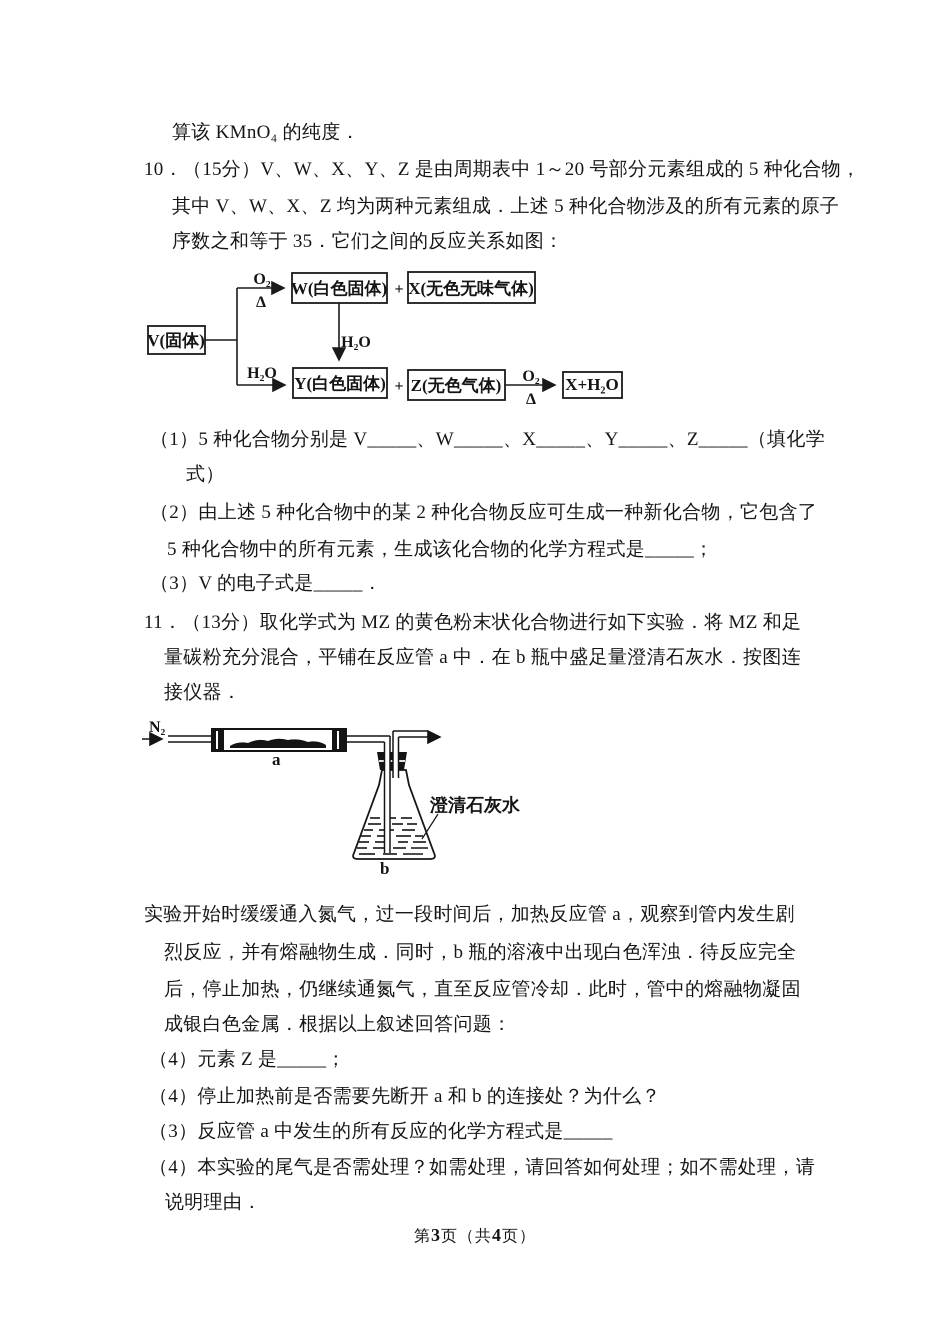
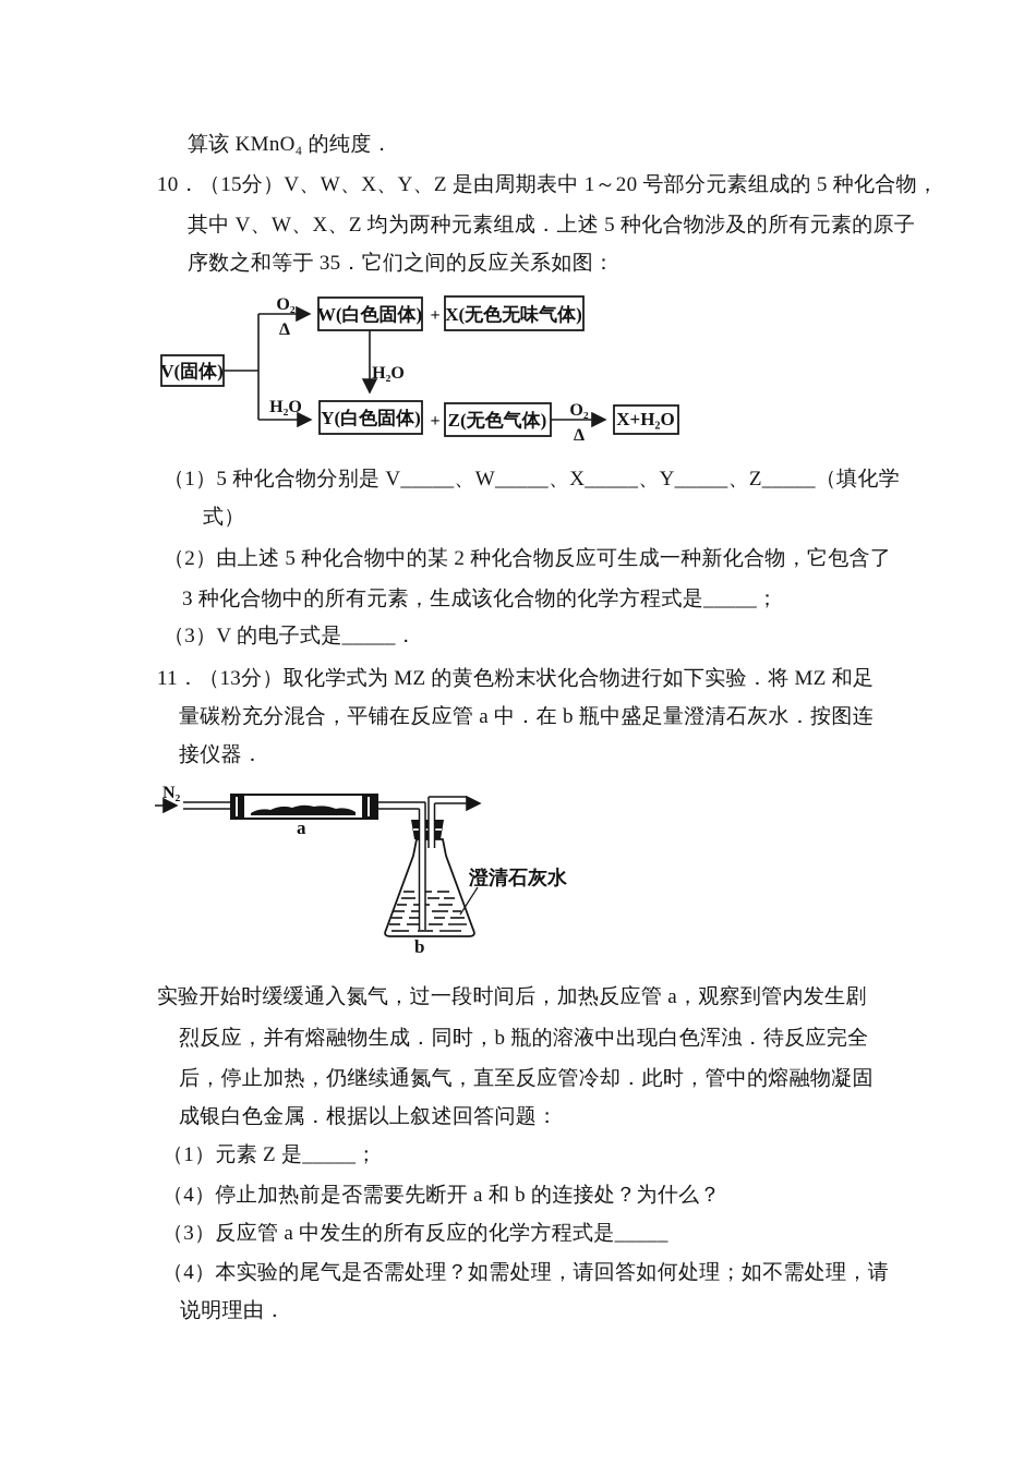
  算该 KMnO₄ 的纯度．
  10．（15分）V、W、X、Y、Z 是由周期表中 1～20 号部分元素组成的 5 种化合物，
  其中 V、W、X、Z 均为两种元素组成．上述 5 种化合物涉及的所有元素的原子
  序数之和等于 35．它们之间的反应关系如图：
  （1）5 种化合物分别是 V_____、W_____、X_____、Y_____、Z_____（填化学
  式）
  （2）由上述 5 种化合物中的某 2 种化合物反应可生成一种新化合物，它包含了
- 5 种化合物中的所有元素，生成该化合物的化学方程式是_____；
+ 3 种化合物中的所有元素，生成该化合物的化学方程式是_____；
  （3）V 的电子式是_____．
  11．（13分）取化学式为 MZ 的黄色粉末状化合物进行如下实验．将 MZ 和足
  量碳粉充分混合，平铺在反应管 a 中．在 b 瓶中盛足量澄清石灰水．按图连
  接仪器．
  实验开始时缓缓通入氮气，过一段时间后，加热反应管 a，观察到管内发生剧
  烈反应，并有熔融物生成．同时，b 瓶的溶液中出现白色浑浊．待反应完全
  后，停止加热，仍继续通氮气，直至反应管冷却．此时，管中的熔融物凝固
  成银白色金属．根据以上叙述回答问题：
- （4）元素 Z 是_____；
+ （1）元素 Z 是_____；
  （4）停止加热前是否需要先断开 a 和 b 的连接处？为什么？
  （3）反应管 a 中发生的所有反应的化学方程式是_____
  （4）本实验的尾气是否需处理？如需处理，请回答如何处理；如不需处理，请
  说明理由．
  V(固体)
  W(白色固体)
  X(无色无味气体)
  Y(白色固体)
  Z(无色气体)
  X+H₂O
  O₂
  Δ
  H₂O
  H₂O
  O₂
  Δ
  +
  +
  N₂
  a
  b
  澄清石灰水
- 第3页（共4页）
